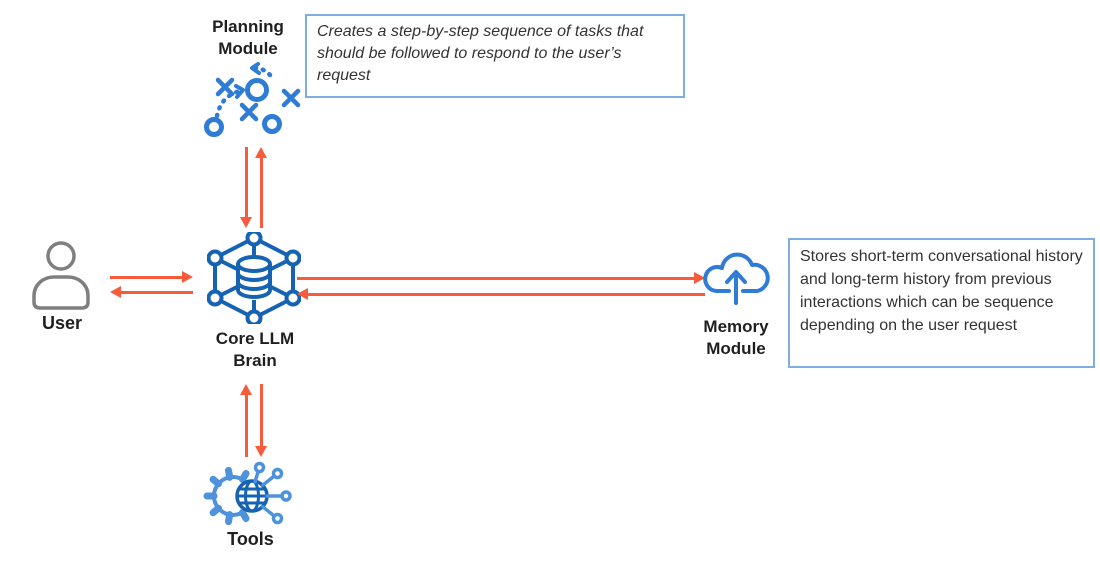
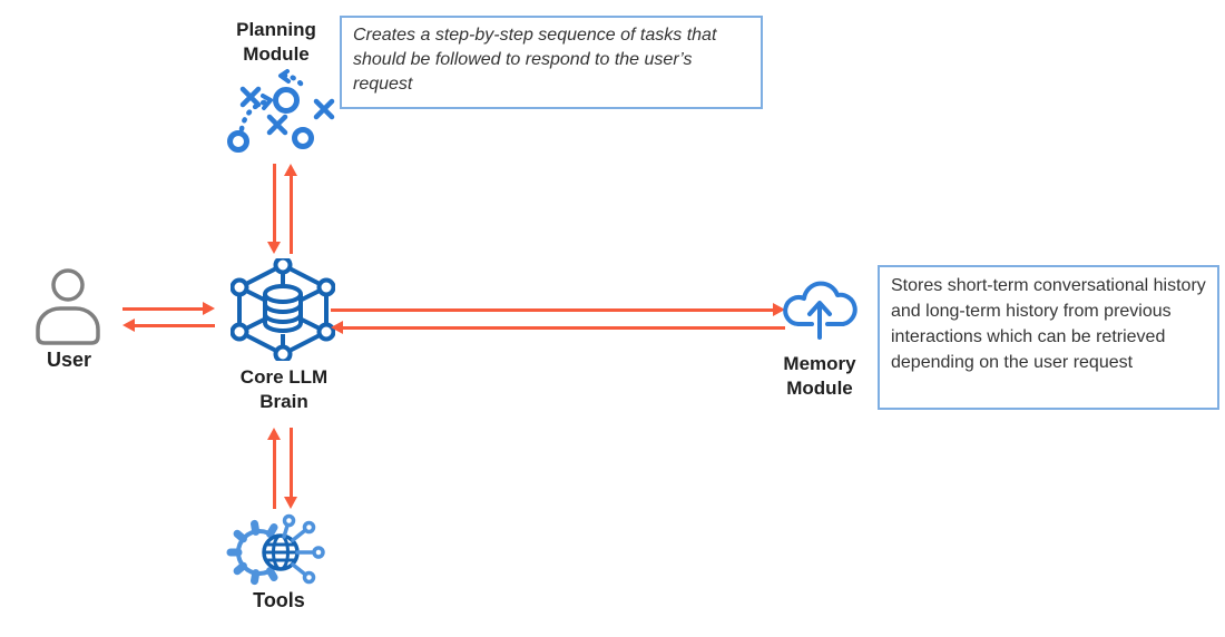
  Planning
  Module
  Creates a step-by-step sequence of tasks that should be followed to respond to the user’s request
  User
  Core LLM
  Brain
  Memory
  Module
- Stores short-term conversational history and long-term history from previous interactions which can be sequence depending on the user request
+ Stores short-term conversational history and long-term history from previous interactions which can be retrieved depending on the user request
  Tools
